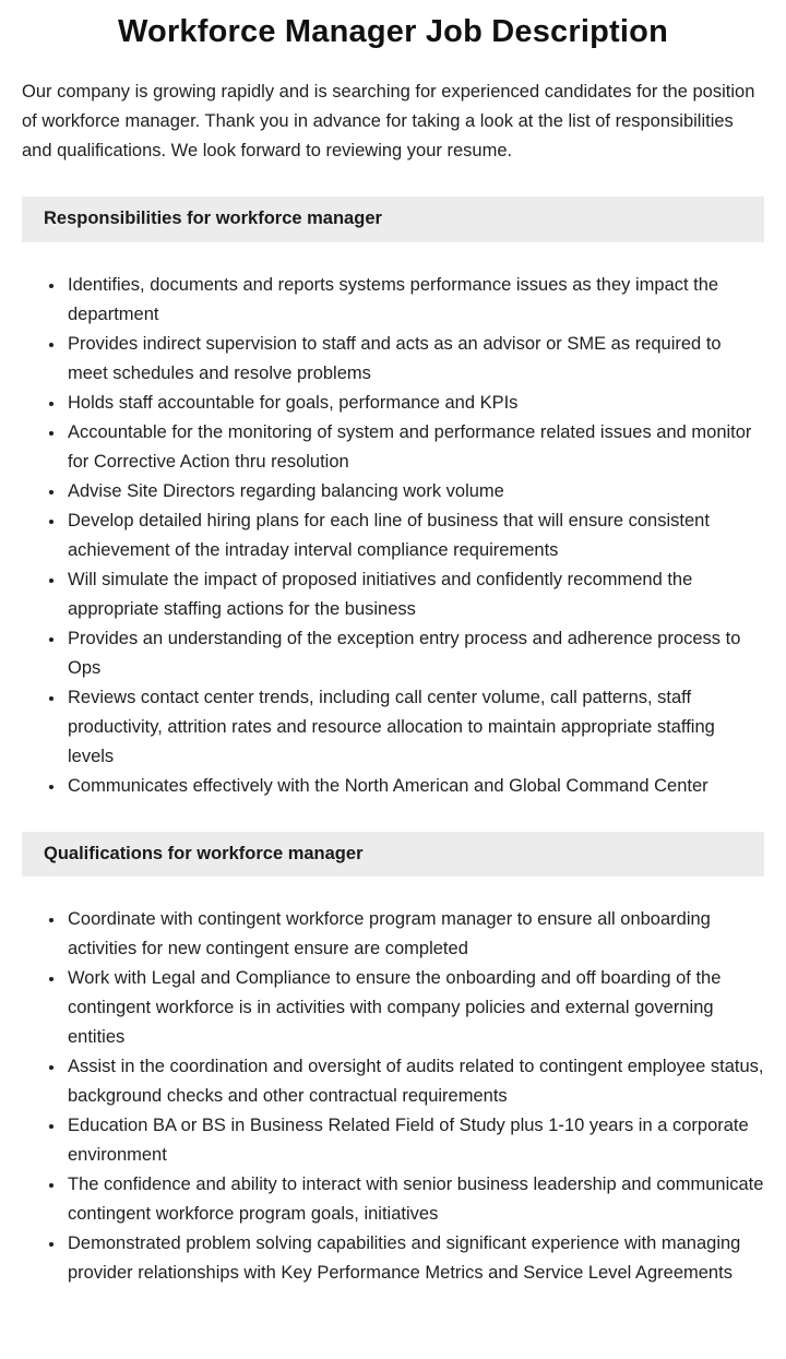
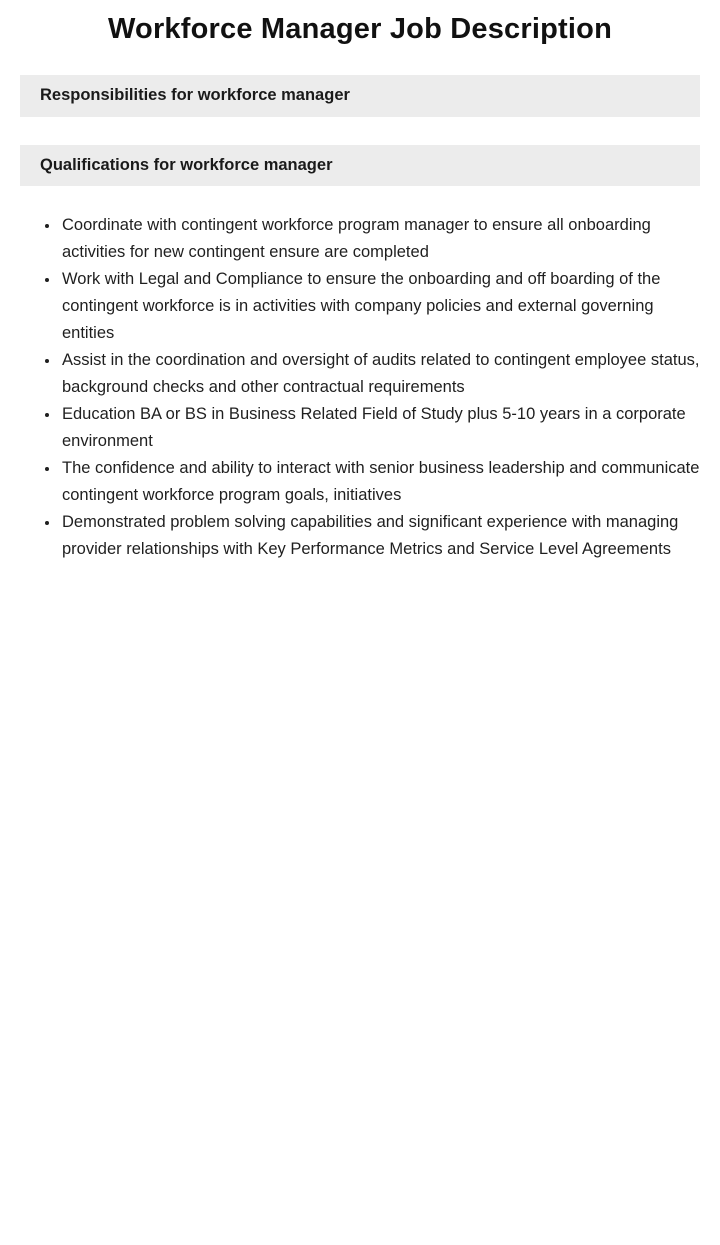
  Workforce Manager Job Description
- Our company is growing rapidly and is searching for experienced candidates for the position of workforce manager. Thank you in advance for taking a look at the list of responsibilities and qualifications. We look forward to reviewing your resume.
  Responsibilities for workforce manager
- Identifies, documents and reports systems performance issues as they impact the department
- Provides indirect supervision to staff and acts as an advisor or SME as required to meet schedules and resolve problems
- Holds staff accountable for goals, performance and KPIs
- Accountable for the monitoring of system and performance related issues and monitor for Corrective Action thru resolution
- Advise Site Directors regarding balancing work volume
- Develop detailed hiring plans for each line of business that will ensure consistent achievement of the intraday interval compliance requirements
- Will simulate the impact of proposed initiatives and confidently recommend the appropriate staffing actions for the business
- Provides an understanding of the exception entry process and adherence process to Ops
- Reviews contact center trends, including call center volume, call patterns, staff productivity, attrition rates and resource allocation to maintain appropriate staffing levels
- Communicates effectively with the North American and Global Command Center
  Qualifications for workforce manager
  Coordinate with contingent workforce program manager to ensure all onboarding activities for new contingent ensure are completed
  Work with Legal and Compliance to ensure the onboarding and off boarding of the contingent workforce is in activities with company policies and external governing entities
  Assist in the coordination and oversight of audits related to contingent employee status, background checks and other contractual requirements
- Education BA or BS in Business Related Field of Study plus 1-10 years in a corporate environment
+ Education BA or BS in Business Related Field of Study plus 5-10 years in a corporate environment
  The confidence and ability to interact with senior business leadership and communicate contingent workforce program goals, initiatives
  Demonstrated problem solving capabilities and significant experience with managing provider relationships with Key Performance Metrics and Service Level Agreements
